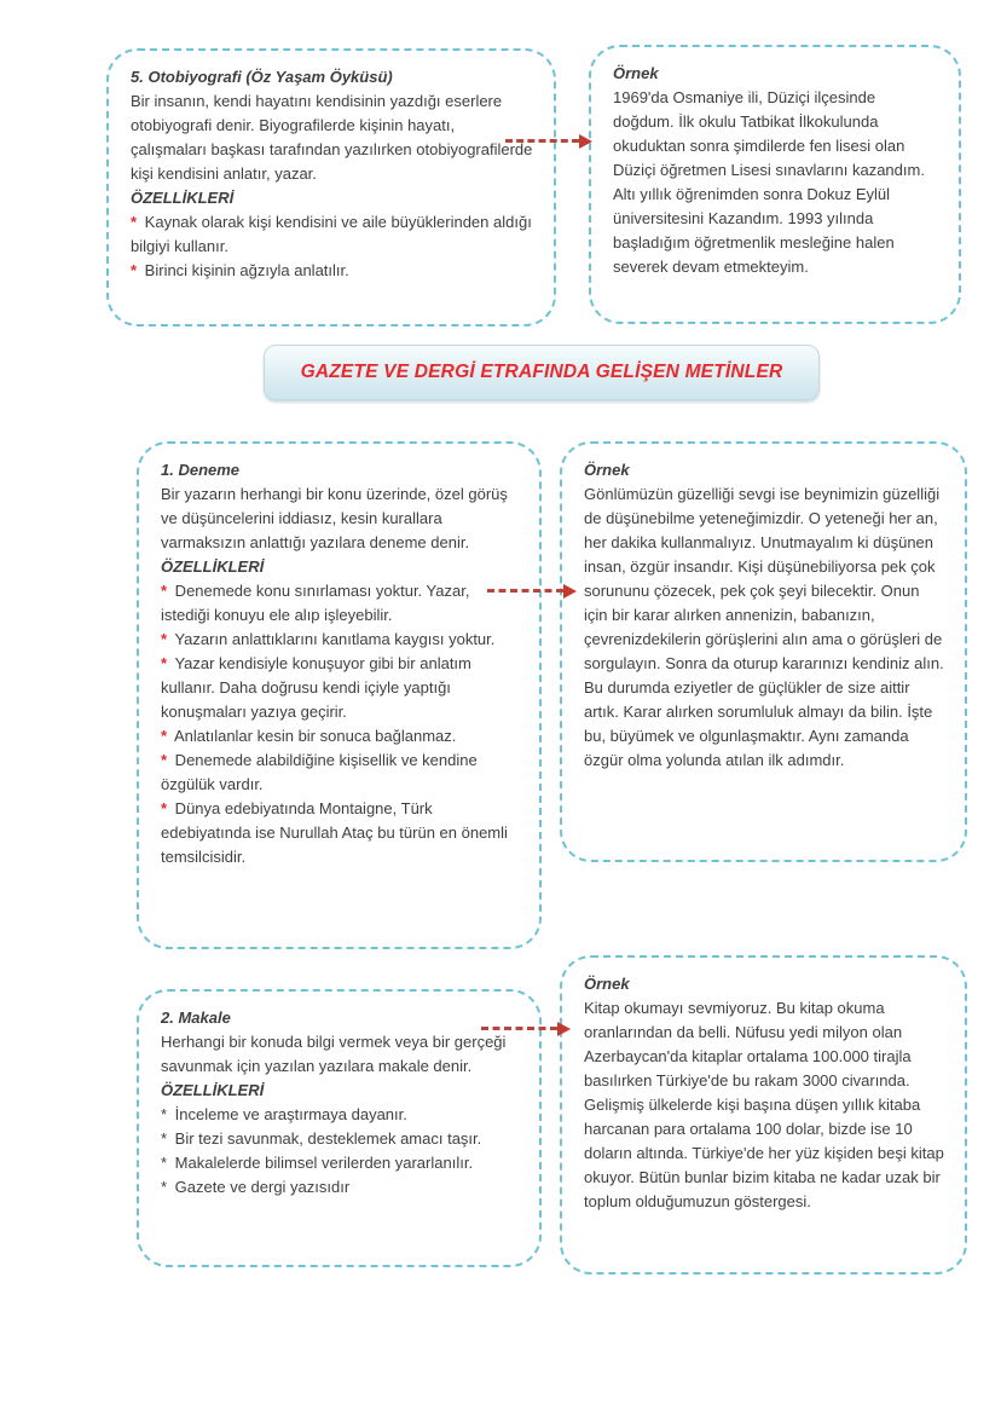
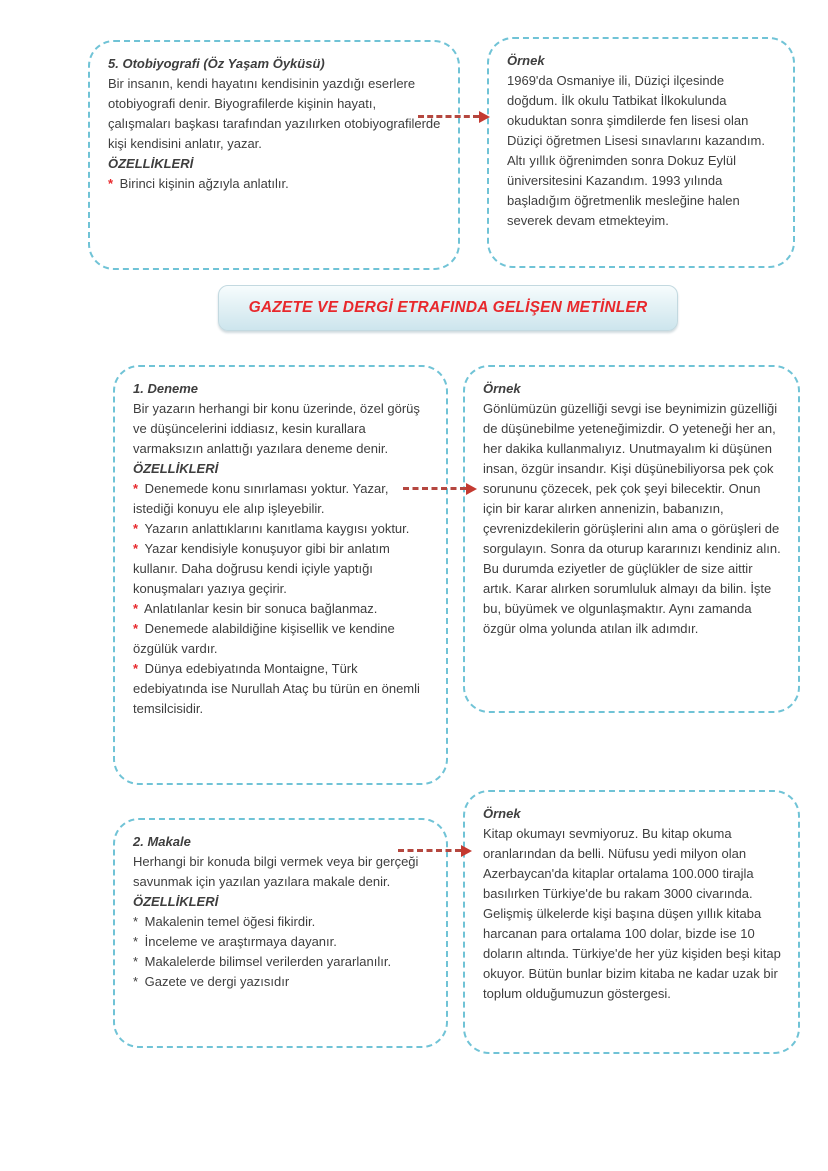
  5. Otobiyografi (Öz Yaşam Öyküsü)
  Bir insanın, kendi hayatını kendisinin yazdığı eserlere otobiyografi denir. Biyografilerde kişinin hayatı, çalışmaları başkası tarafından yazılırken otobiyografilerde kişi kendisini anlatır, yazar.
  ÖZELLİKLERİ
- * Kaynak olarak kişi kendisini ve aile büyüklerinden aldığı bilgiyi kullanır.
  * Birinci kişinin ağzıyla anlatılır.
  Örnek
  1969'da Osmaniye ili, Düziçi ilçesinde doğdum. İlk okulu Tatbikat İlkokulunda okuduktan sonra şimdilerde fen lisesi olan Düziçi öğretmen Lisesi sınavlarını kazandım. Altı yıllık öğrenimden sonra Dokuz Eylül üniversitesini Kazandım. 1993 yılında başladığım öğretmenlik mesleğine halen severek devam etmekteyim.
  GAZETE VE DERGİ ETRAFINDA GELİŞEN METİNLER
  1. Deneme
  Bir yazarın herhangi bir konu üzerinde, özel görüş ve düşüncelerini iddiasız, kesin kurallara varmaksızın anlattığı yazılara deneme denir.
  ÖZELLİKLERİ
  * Denemede konu sınırlaması yoktur. Yazar, istediği konuyu ele alıp işleyebilir.
  * Yazarın anlattıklarını kanıtlama kaygısı yoktur.
  * Yazar kendisiyle konuşuyor gibi bir anlatım kullanır. Daha doğrusu kendi içiyle yaptığı konuşmaları yazıya geçirir.
  * Anlatılanlar kesin bir sonuca bağlanmaz.
  * Denemede alabildiğine kişisellik ve kendine özgülük vardır.
  * Dünya edebiyatında Montaigne, Türk edebiyatında ise Nurullah Ataç bu türün en önemli temsilcisidir.
  Örnek
  Gönlümüzün güzelliği sevgi ise beynimizin güzelliği de düşünebilme yeteneğimizdir. O yeteneği her an, her dakika kullanmalıyız. Unutmayalım ki düşünen insan, özgür insandır. Kişi düşünebiliyorsa pek çok sorununu çözecek, pek çok şeyi bilecektir. Onun için bir karar alırken annenizin, babanızın, çevrenizdekilerin görüşlerini alın ama o görüşleri de sorgulayın. Sonra da oturup kararınızı kendiniz alın. Bu durumda eziyetler de güçlükler de size aittir artık. Karar alırken sorumluluk almayı da bilin. İşte bu, büyümek ve olgunlaşmaktır. Aynı zamanda özgür olma yolunda atılan ilk adımdır.
  2. Makale
  Herhangi bir konuda bilgi vermek veya bir gerçeği savunmak için yazılan yazılara makale denir.
  ÖZELLİKLERİ
+ * Makalenin temel öğesi fikirdir.
  * İnceleme ve araştırmaya dayanır.
- * Bir tezi savunmak, desteklemek amacı taşır.
  * Makalelerde bilimsel verilerden yararlanılır.
  * Gazete ve dergi yazısıdır
  Örnek
  Kitap okumayı sevmiyoruz. Bu kitap okuma oranlarından da belli. Nüfusu yedi milyon olan Azerbaycan'da kitaplar ortalama 100.000 tirajla basılırken Türkiye'de bu rakam 3000 civarında. Gelişmiş ülkelerde kişi başına düşen yıllık kitaba harcanan para ortalama 100 dolar, bizde ise 10 doların altında. Türkiye'de her yüz kişiden beşi kitap okuyor. Bütün bunlar bizim kitaba ne kadar uzak bir toplum olduğumuzun göstergesi.
